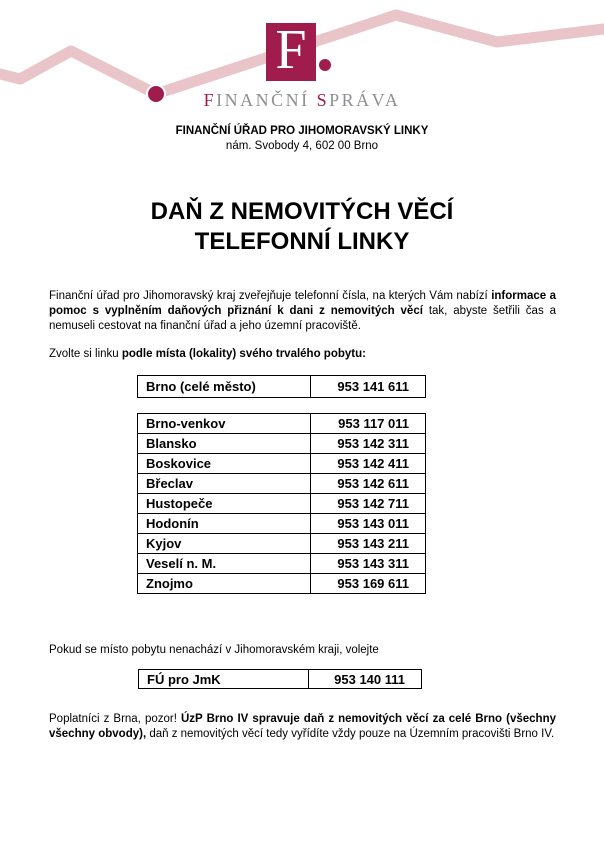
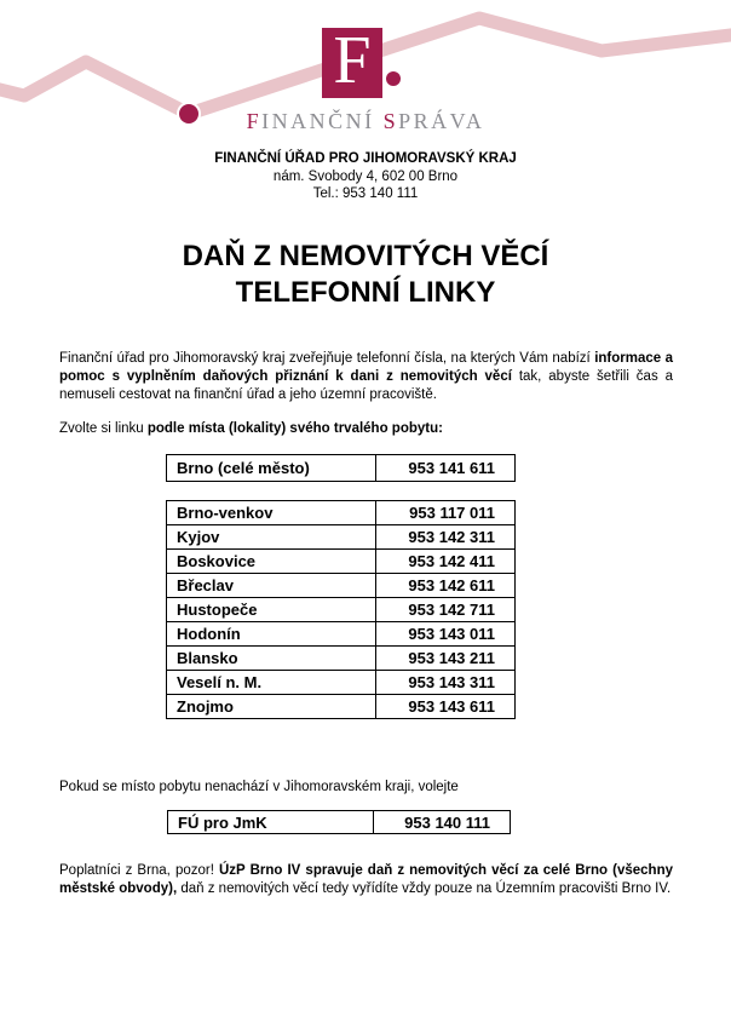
  F
  FINANČNÍ SPRÁVA
- FINANČNÍ ÚŘAD PRO JIHOMORAVSKÝ LINKY
+ FINANČNÍ ÚŘAD PRO JIHOMORAVSKÝ KRAJ
  nám. Svobody 4, 602 00 Brno
+ Tel.: 953 140 111
  DAŇ Z NEMOVITÝCH VĚCÍ
  TELEFONNÍ LINKY
  Finanční úřad pro Jihomoravský kraj zveřejňuje telefonní čísla, na kterých Vám nabízí informace a pomoc s vyplněním daňových přiznání k dani z nemovitých věcí tak, abyste šetřili čas a nemuseli cestovat na finanční úřad a jeho územní pracoviště.
  Zvolte si linku podle místa (lokality) svého trvalého pobytu:
  Brno (celé město)	953 141 611
  Brno-venkov	953 117 011
- Blansko	953 142 311
+ Kyjov	953 142 311
  Boskovice	953 142 411
  Břeclav	953 142 611
  Hustopeče	953 142 711
  Hodonín	953 143 011
- Kyjov	953 143 211
+ Blansko	953 143 211
  Veselí n. M.	953 143 311
- Znojmo	953 169 611
+ Znojmo	953 143 611
  Pokud se místo pobytu nenachází v Jihomoravském kraji, volejte
  FÚ pro JmK	953 140 111
- Poplatníci z Brna, pozor! ÚzP Brno IV spravuje daň z nemovitých věcí za celé Brno (všechny všechny obvody), daň z nemovitých věcí tedy vyřídíte vždy pouze na Územním pracovišti Brno IV.
+ Poplatníci z Brna, pozor! ÚzP Brno IV spravuje daň z nemovitých věcí za celé Brno (všechny městské obvody), daň z nemovitých věcí tedy vyřídíte vždy pouze na Územním pracovišti Brno IV.
